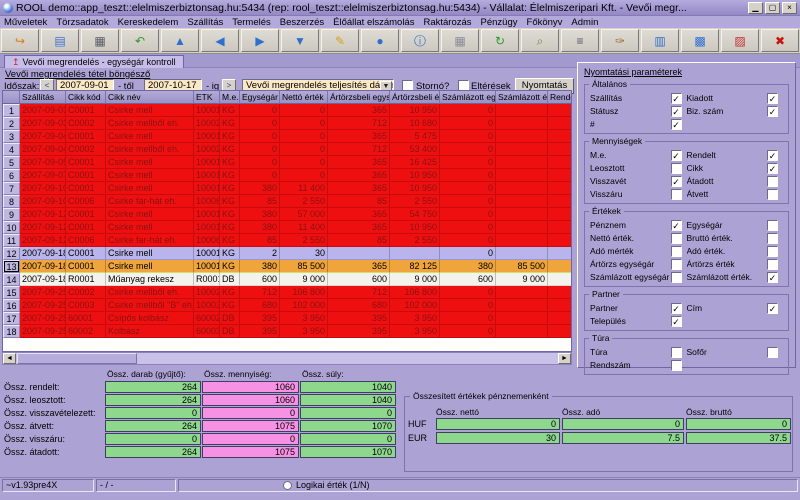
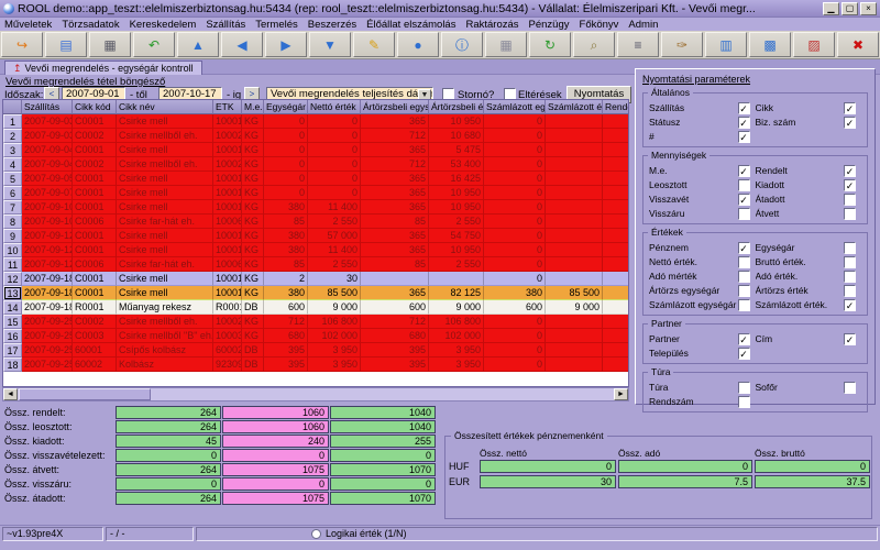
  ROOL demo::app_teszt::elelmiszerbiztonsag.hu:5434 (rep: rool_teszt::elelmiszerbiztonsag.hu:5434) - Vállalat: Élelmiszeripari Kft. - Vevői megr...
  ▁
  ▢
  ×
  Műveletek
  Törzsadatok
  Kereskedelem
  Szállítás
  Termelés
  Beszerzés
  Élőállat elszámolás
  Raktározás
  Pénzügy
  Főkönyv
  Admin
  ↪
  ▤
  ▦
  ↶
  ▲
  ◀
  ▶
  ▼
  ✎
  ●
  ⓘ
  ▦
  ↻
  ⌕
  ≡
  ✑
  ▥
  ▩
  ▨
  ✖
  ↥
  Vevői megrendelés - egységár kontroll
  Vevői megrendelés tétel böngésző
  Időszak:
  <
  2007-09-01
  - től
  2007-10-17
  - ig
  >
  Vevői megrendelés teljesítés dám
  Stornó?
  Eltérések
  Nyomtatás
  Szállítás
  Cikk kód
  Cikk név
  ETK
  M.e.
  Egységár
  Nettó érték
  Ártörzsbeli egys
  Ártörzsbeli é
  Számlázott é
  1
  2007-09-0
  C0001
  Csirke mell
  10001
  KG
  0
  0
  365
  10 950
  0
  2
  2007-09-0
  C0002
  Csirke mellből eh.
  10002
  KG
  0
  0
  712
  10 680
  0
  3
  2007-09-0
  C0001
  Csirke mell
  10001
  KG
  0
  0
  365
  5 475
  0
  4
  2007-09-0
  C0002
  Csirke mellből eh.
  10002
  KG
  0
  0
  712
  53 400
  0
  5
  2007-09-0
  C0001
  Csirke mell
  10001
  KG
  0
  0
  365
  16 425
  0
  6
  2007-09-0
  C0001
  Csirke mell
  10001
  KG
  0
  0
  365
  10 950
  0
  7
  2007-09-1
  C0001
  Csirke mell
  10001
  KG
  380
  11 400
  365
  10 950
  0
  8
  2007-09-1
  C0006
  Csirke far-hát eh.
  10006
  KG
  85
  2 550
  85
  2 550
  0
  9
  2007-09-1
  C0001
  Csirke mell
  10001
  KG
  380
  57 000
  365
  54 750
  0
  10
  2007-09-1
  C0001
  Csirke mell
  10001
  KG
  380
  11 400
  365
  10 950
  0
  11
  2007-09-1
  C0006
  Csirke far-hát eh.
  10006
  KG
  85
  2 550
  85
  2 550
  0
  12
  2007-09-1
  C0001
  Csirke mell
  10001
  KG
  2
  30
  0
  13
  2007-09-1
  C0001
  Csirke mell
  10001
  KG
  380
  85 500
  365
  82 125
  380
  85 500
  14
  2007-09-1
  R0001
  Műanyag rekesz
  R000
  DB
  600
  9 000
  600
  9 000
  600
  9 000
  15
  2007-09-2
  C0002
  Csirke mellből eh.
  10002
  KG
  712
  106 800
  712
  106 800
  0
  16
  2007-09-2
  C0003
  Csirke mellből "B" eh
  10003
  KG
  680
  102 000
  680
  102 000
  0
  17
  2007-09-2
  60001
  Csípős kolbász
  60002
  DB
  395
  3 950
  395
  3 950
  0
  18
  2007-09-2
  60002
  Kolbász
- 60003
+ 92309
  DB
  395
  3 950
  395
  3 950
  0
  Nyomtatási paraméterek
  Általános
  Szállítás
  ✓
- Kiadott
+ Cikk
  ✓
  Státusz
  ✓
  Biz. szám
  ✓
  #
  ✓
  Mennyiségek
  M.e.
  ✓
  Rendelt
  ✓
  Leosztott
- Cikk
+ Kiadott
  ✓
  Visszavét
  ✓
  Átadott
  Visszáru
  Átvett
  Értékek
  Pénznem
  ✓
  Egységár
  Nettó érték.
  Bruttó érték.
  Adó mérték
  Adó érték.
  Ártörzs egységár
  Ártörzs érték
  Számlázott egységár
  Számlázott érték.
  ✓
  Partner
  Partner
  ✓
  Cím
  ✓
  Település
  ✓
  Túra
  Túra
  Sofőr
  Rendszám
- Össz. darab (gyűjtő):
- Össz. mennyiség:
- Össz. súly:
  Össz. rendelt:
  264
  1060
  1040
  Össz. leosztott:
  264
  1060
  1040
+ Össz. kiadott:
+ 45
+ 240
+ 255
  Össz. visszavételezett:
  0
  0
  0
  Össz. átvett:
  264
  1075
  1070
  Össz. visszáru:
  0
  0
  0
  Össz. átadott:
  264
  1075
  1070
  Összesített értékek pénznemenként
  Össz. nettó
  Össz. adó
  Össz. bruttó
  HUF
  0
  0
  0
  EUR
  30
  7.5
  37.5
  ~v1.93pre4X
  - / -
  Logikai érték (1/N)
